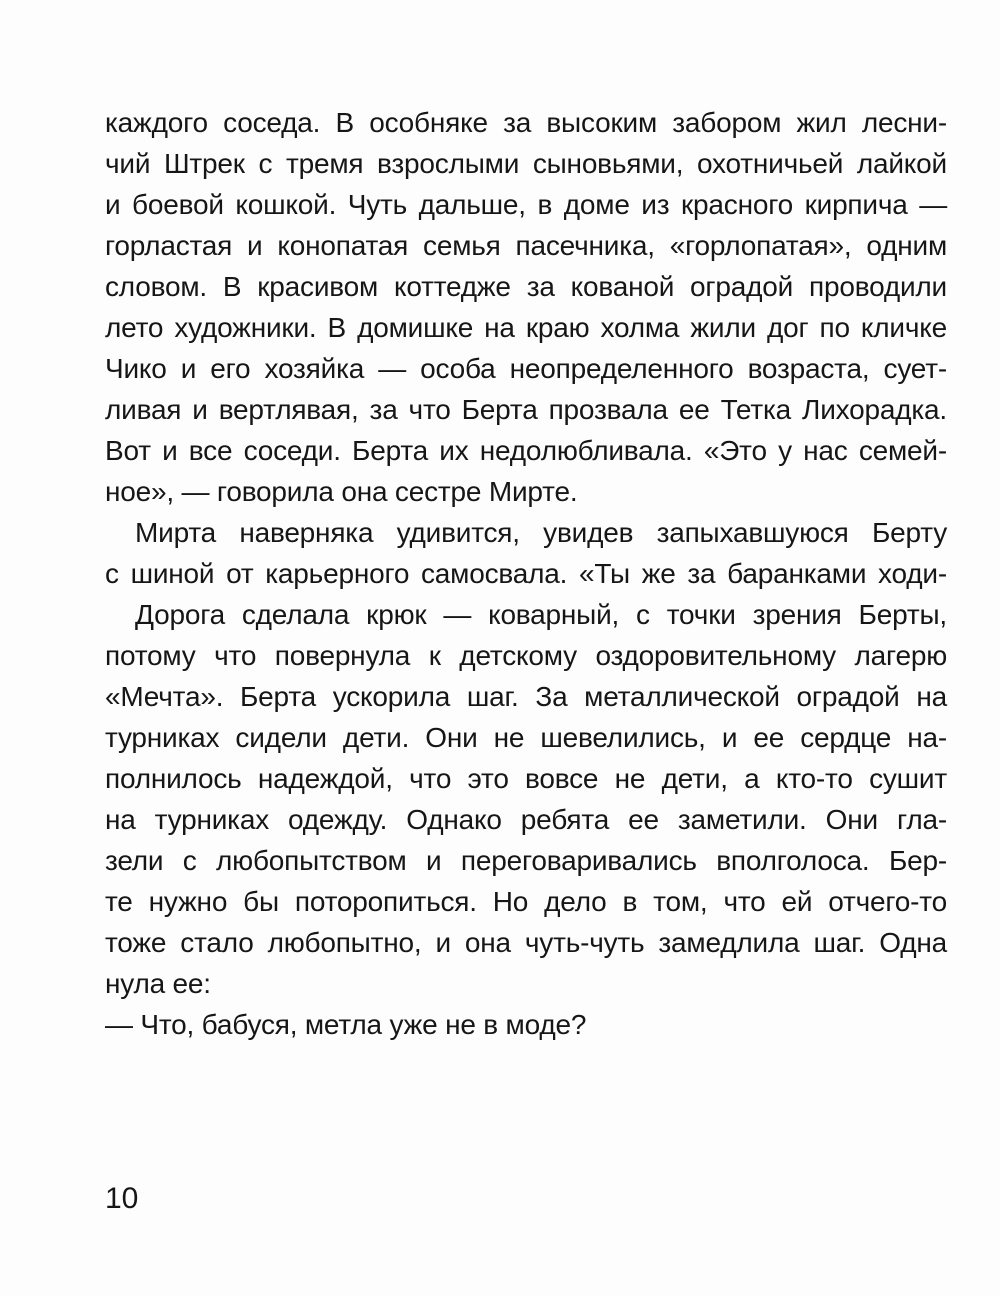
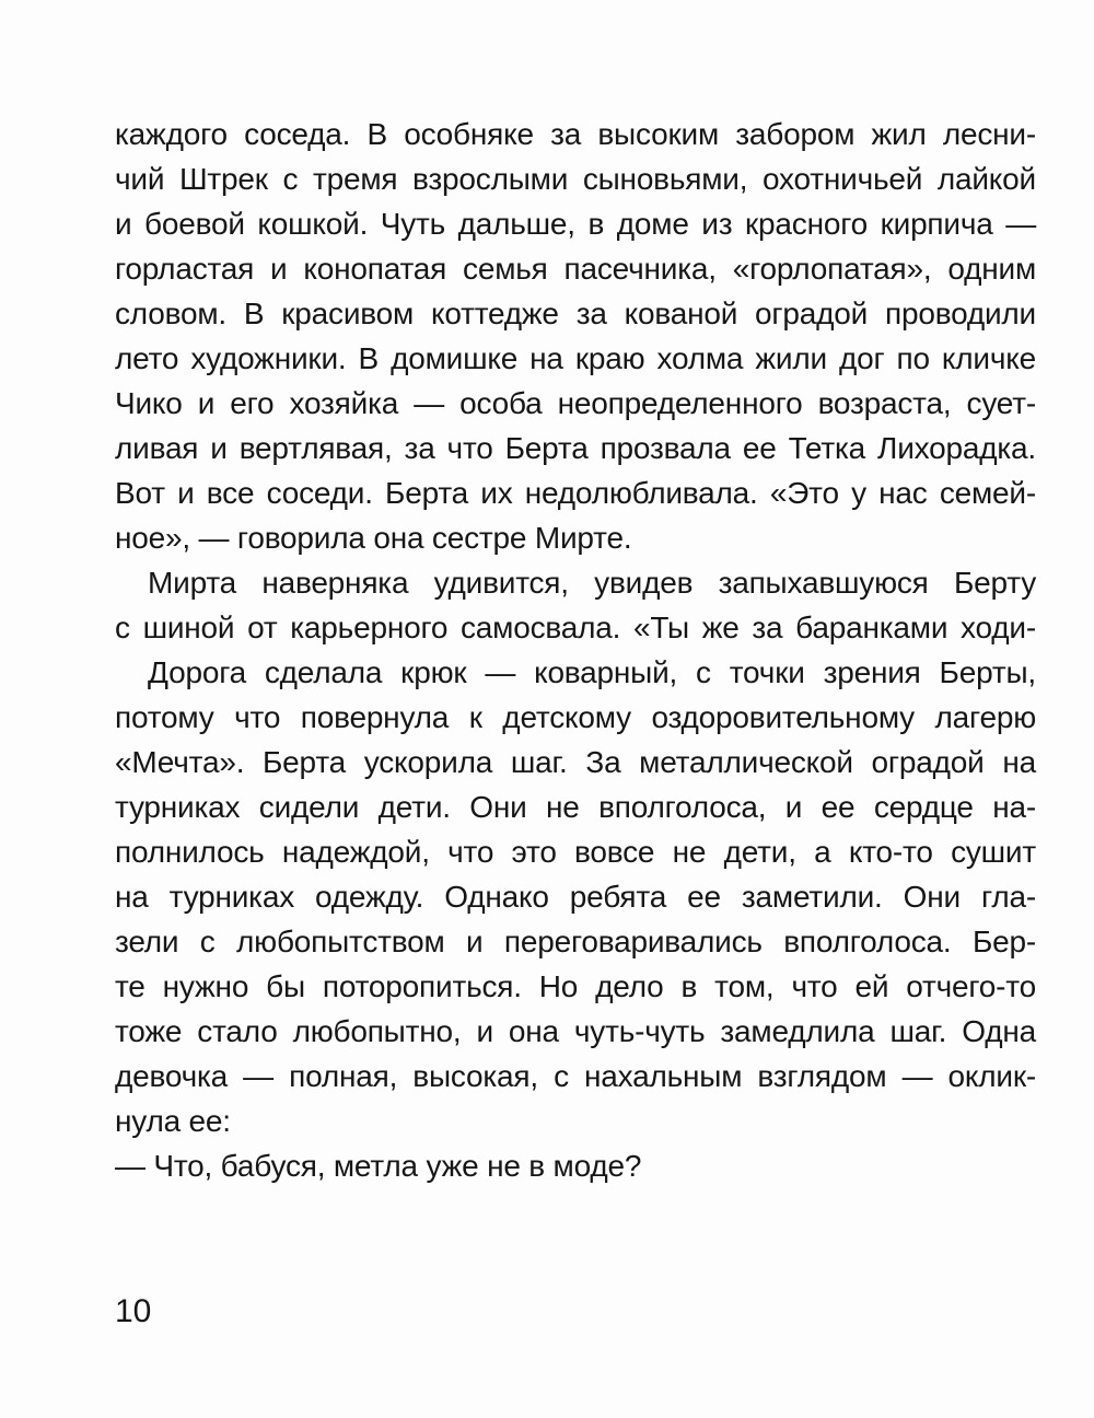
  каждого соседа. В особняке за высоким забором жил лесни-
  чий Штрек с тремя взрослыми сыновьями, охотничьей лайкой
  и боевой кошкой. Чуть дальше, в доме из красного кирпича —
  горластая и конопатая семья пасечника, «горлопатая», одним
  словом. В красивом коттедже за кованой оградой проводили
  лето художники. В домишке на краю холма жили дог по кличке
  Чико и его хозяйка — особа неопределенного возраста, сует-
  ливая и вертлявая, за что Берта прозвала ее Тетка Лихорадка.
  Вот и все соседи. Берта их недолюбливала. «Это у нас семей-
  ное», — говорила она сестре Мирте.
  Мирта наверняка удивится, увидев запыхавшуюся Берту
  с шиной от карьерного самосвала. «Ты же за баранками ходи-
  Дорога сделала крюк — коварный, с точки зрения Берты,
  потому что повернула к детскому оздоровительному лагерю
  «Мечта». Берта ускорила шаг. За металлической оградой на
- турниках сидели дети. Они не шевелились, и ее сердце на-
+ турниках сидели дети. Они не вполголоса, и ее сердце на-
  полнилось надеждой, что это вовсе не дети, а кто-то сушит
  на турниках одежду. Однако ребята ее заметили. Они гла-
  зели с любопытством и переговаривались вполголоса. Бер-
  те нужно бы поторопиться. Но дело в том, что ей отчего-то
  тоже стало любопытно, и она чуть-чуть замедлила шаг. Одна
+ девочка — полная, высокая, с нахальным взглядом — оклик-
  нула ее:
  — Что, бабуся, метла уже не в моде?
  10
